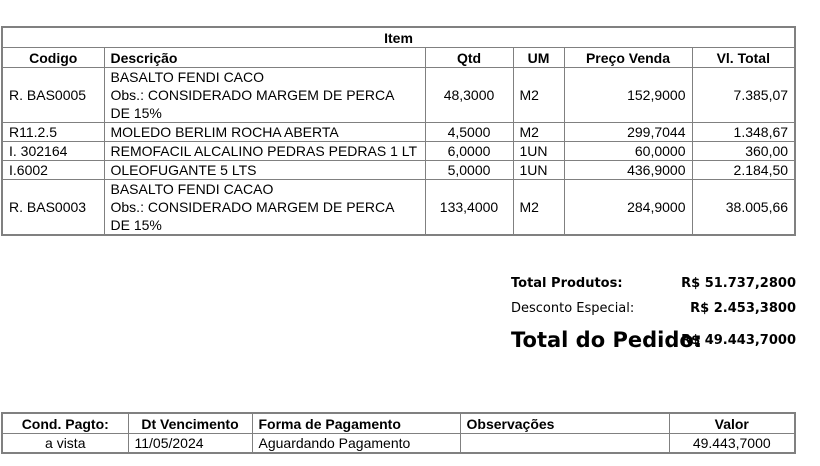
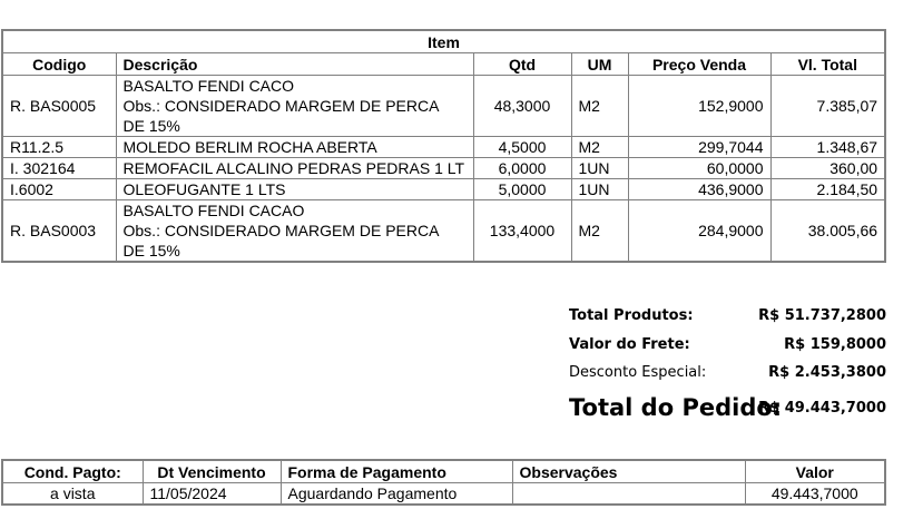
  Item
  Codigo	Descrição	Qtd	UM	Preço Venda	Vl. Total
  R. BAS0005	BASALTO FENDI CACO Obs.: CONSIDERADO MARGEM DE PERCA DE 15%	48,3000	M2	152,9000	7.385,07
  R11.2.5	MOLEDO BERLIM ROCHA ABERTA	4,5000	M2	299,7044	1.348,67
  I. 302164	REMOFACIL ALCALINO PEDRAS PEDRAS 1 LT	6,0000	1UN	60,0000	360,00
- I.6002	OLEOFUGANTE 5 LTS	5,0000	1UN	436,9000	2.184,50
+ I.6002	OLEOFUGANTE 1 LTS	5,0000	1UN	436,9000	2.184,50
  R. BAS0003	BASALTO FENDI CACAO Obs.: CONSIDERADO MARGEM DE PERCA DE 15%	133,4000	M2	284,9000	38.005,66
  Total Produtos:
  R$ 51.737,2800
+ Valor do Frete:
+ R$ 159,8000
  Desconto Especial:
  R$ 2.453,3800
  Total do Pedido:
  R$ 49.443,7000
  Cond. Pagto:	Dt Vencimento	Forma de Pagamento	Observações	Valor
  a vista	11/05/2024	Aguardando Pagamento		49.443,7000
